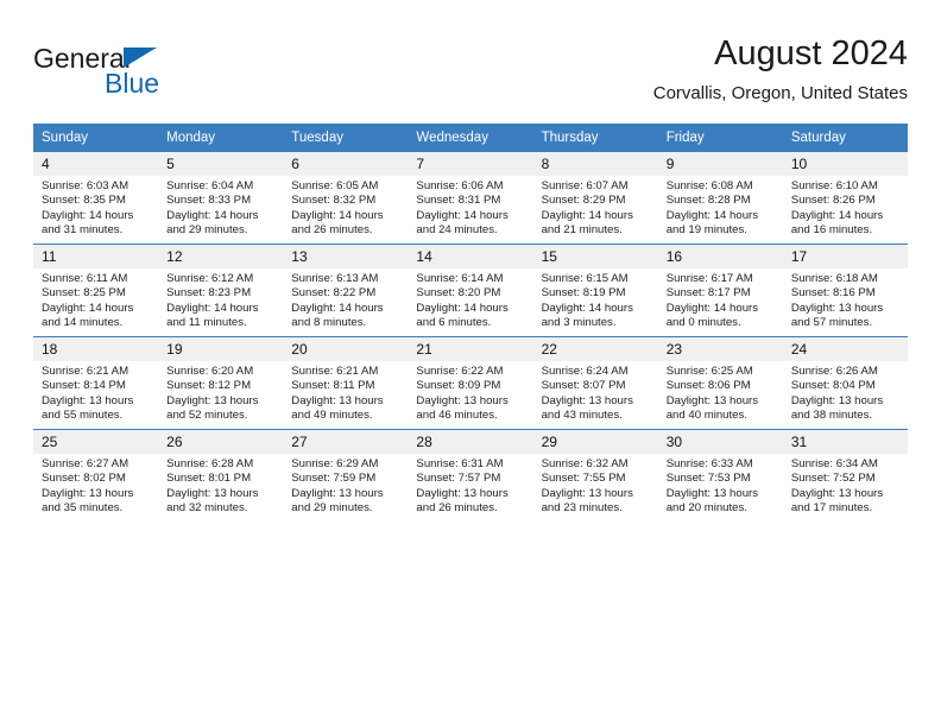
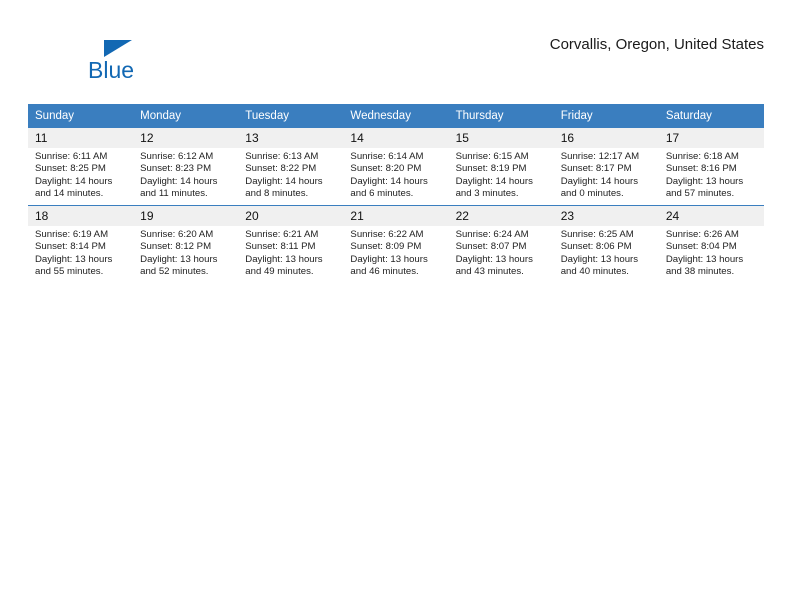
- General
  Blue
- August 2024
  Corvallis, Oregon, United States
  Sunday	Monday	Tuesday	Wednesday	Thursday	Friday	Saturday
- 4Sunrise: 6:03 AMSunset: 8:35 PMDaylight: 14 hours and 31 minutes.	5Sunrise: 6:04 AMSunset: 8:33 PMDaylight: 14 hours and 29 minutes.	6Sunrise: 6:05 AMSunset: 8:32 PMDaylight: 14 hours and 26 minutes.	7Sunrise: 6:06 AMSunset: 8:31 PMDaylight: 14 hours and 24 minutes.	8Sunrise: 6:07 AMSunset: 8:29 PMDaylight: 14 hours and 21 minutes.	9Sunrise: 6:08 AMSunset: 8:28 PMDaylight: 14 hours and 19 minutes.	10Sunrise: 6:10 AMSunset: 8:26 PMDaylight: 14 hours and 16 minutes.
- 11Sunrise: 6:11 AMSunset: 8:25 PMDaylight: 14 hours and 14 minutes.	12Sunrise: 6:12 AMSunset: 8:23 PMDaylight: 14 hours and 11 minutes.	13Sunrise: 6:13 AMSunset: 8:22 PMDaylight: 14 hours and 8 minutes.	14Sunrise: 6:14 AMSunset: 8:20 PMDaylight: 14 hours and 6 minutes.	15Sunrise: 6:15 AMSunset: 8:19 PMDaylight: 14 hours and 3 minutes.	16Sunrise: 6:17 AMSunset: 8:17 PMDaylight: 14 hours and 0 minutes.	17Sunrise: 6:18 AMSunset: 8:16 PMDaylight: 13 hours and 57 minutes.
+ 11Sunrise: 6:11 AMSunset: 8:25 PMDaylight: 14 hours and 14 minutes.	12Sunrise: 6:12 AMSunset: 8:23 PMDaylight: 14 hours and 11 minutes.	13Sunrise: 6:13 AMSunset: 8:22 PMDaylight: 14 hours and 8 minutes.	14Sunrise: 6:14 AMSunset: 8:20 PMDaylight: 14 hours and 6 minutes.	15Sunrise: 6:15 AMSunset: 8:19 PMDaylight: 14 hours and 3 minutes.	16Sunrise: 12:17 AMSunset: 8:17 PMDaylight: 14 hours and 0 minutes.	17Sunrise: 6:18 AMSunset: 8:16 PMDaylight: 13 hours and 57 minutes.
- 18Sunrise: 6:21 AMSunset: 8:14 PMDaylight: 13 hours and 55 minutes.	19Sunrise: 6:20 AMSunset: 8:12 PMDaylight: 13 hours and 52 minutes.	20Sunrise: 6:21 AMSunset: 8:11 PMDaylight: 13 hours and 49 minutes.	21Sunrise: 6:22 AMSunset: 8:09 PMDaylight: 13 hours and 46 minutes.	22Sunrise: 6:24 AMSunset: 8:07 PMDaylight: 13 hours and 43 minutes.	23Sunrise: 6:25 AMSunset: 8:06 PMDaylight: 13 hours and 40 minutes.	24Sunrise: 6:26 AMSunset: 8:04 PMDaylight: 13 hours and 38 minutes.
+ 18Sunrise: 6:19 AMSunset: 8:14 PMDaylight: 13 hours and 55 minutes.	19Sunrise: 6:20 AMSunset: 8:12 PMDaylight: 13 hours and 52 minutes.	20Sunrise: 6:21 AMSunset: 8:11 PMDaylight: 13 hours and 49 minutes.	21Sunrise: 6:22 AMSunset: 8:09 PMDaylight: 13 hours and 46 minutes.	22Sunrise: 6:24 AMSunset: 8:07 PMDaylight: 13 hours and 43 minutes.	23Sunrise: 6:25 AMSunset: 8:06 PMDaylight: 13 hours and 40 minutes.	24Sunrise: 6:26 AMSunset: 8:04 PMDaylight: 13 hours and 38 minutes.
- 25Sunrise: 6:27 AMSunset: 8:02 PMDaylight: 13 hours and 35 minutes.	26Sunrise: 6:28 AMSunset: 8:01 PMDaylight: 13 hours and 32 minutes.	27Sunrise: 6:29 AMSunset: 7:59 PMDaylight: 13 hours and 29 minutes.	28Sunrise: 6:31 AMSunset: 7:57 PMDaylight: 13 hours and 26 minutes.	29Sunrise: 6:32 AMSunset: 7:55 PMDaylight: 13 hours and 23 minutes.	30Sunrise: 6:33 AMSunset: 7:53 PMDaylight: 13 hours and 20 minutes.	31Sunrise: 6:34 AMSunset: 7:52 PMDaylight: 13 hours and 17 minutes.
